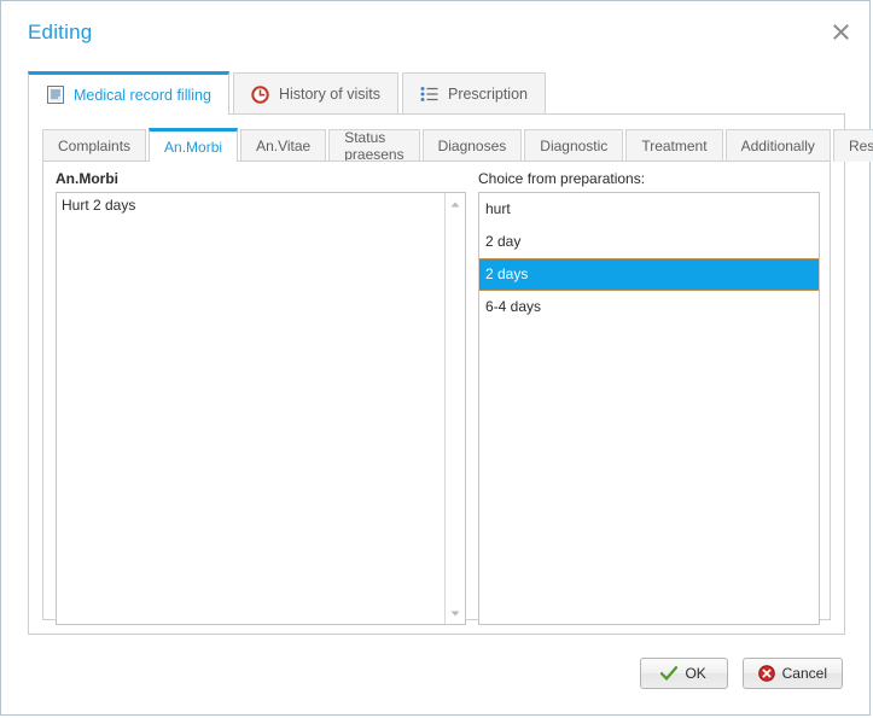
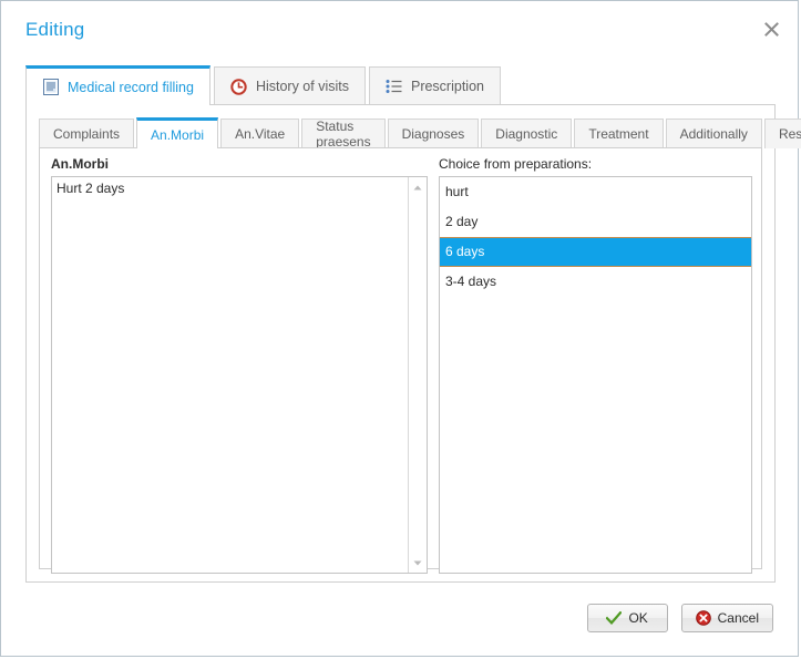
  Editing
  Medical record filling
  History of visits
  Prescription
  Complaints
  An.Morbi
  An.Vitae
  Status praesens
  Diagnoses
  Diagnostic
  Treatment
  Additionally
  An.Morbi
  Hurt 2 days
  Choice from preparations:
  hurt
  2 day
- 2 days
+ 6 days
- 6-4 days
+ 3-4 days
  OK
  Cancel
